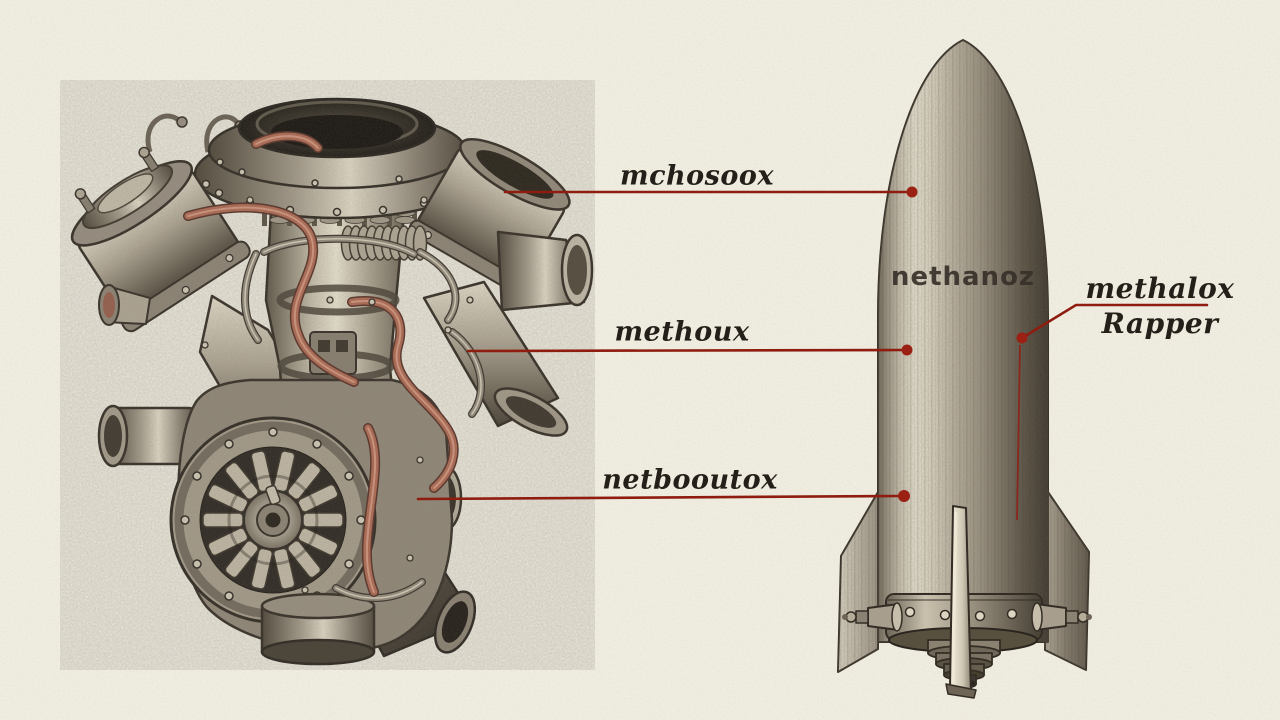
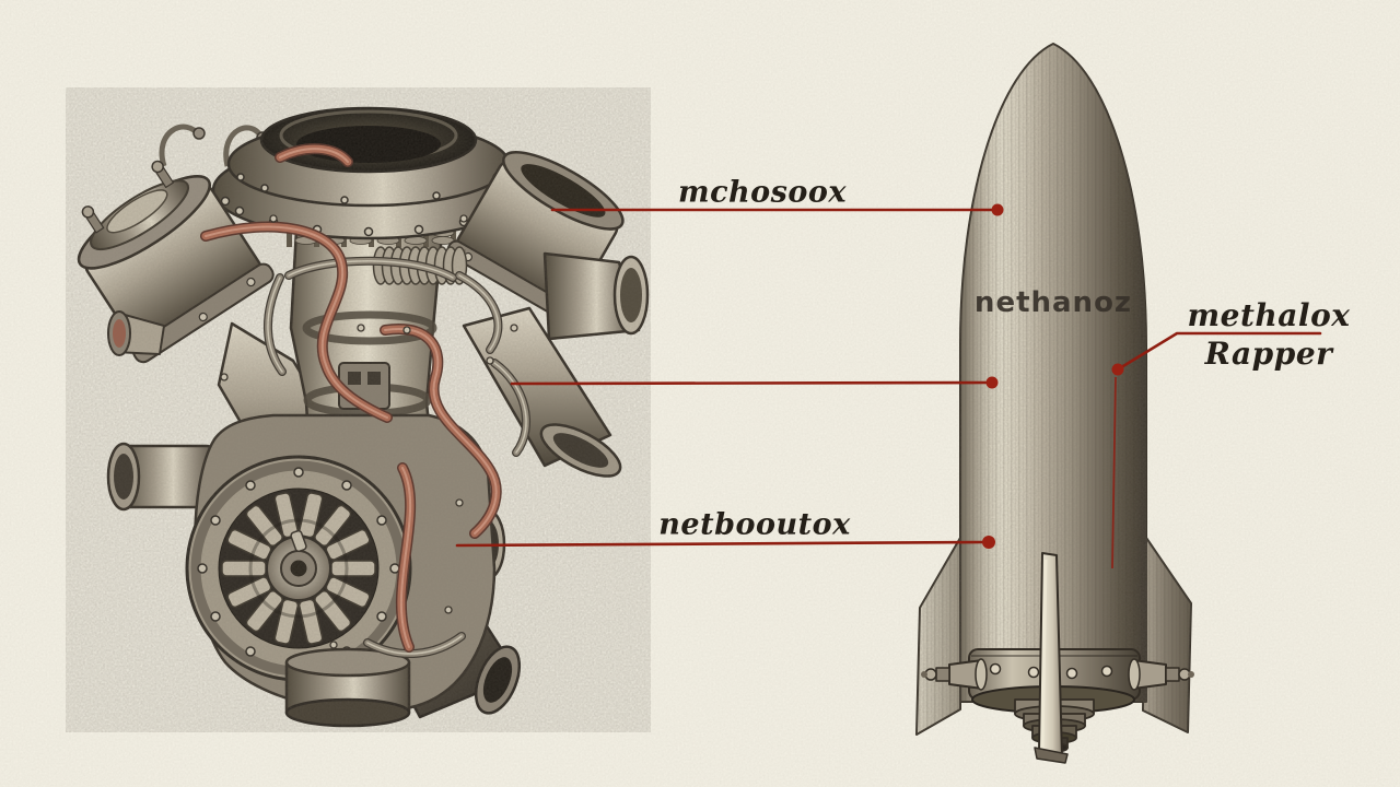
  mchosoox
- methoux
  netbooutox
  methalox
  Rapper
  nethanoz
